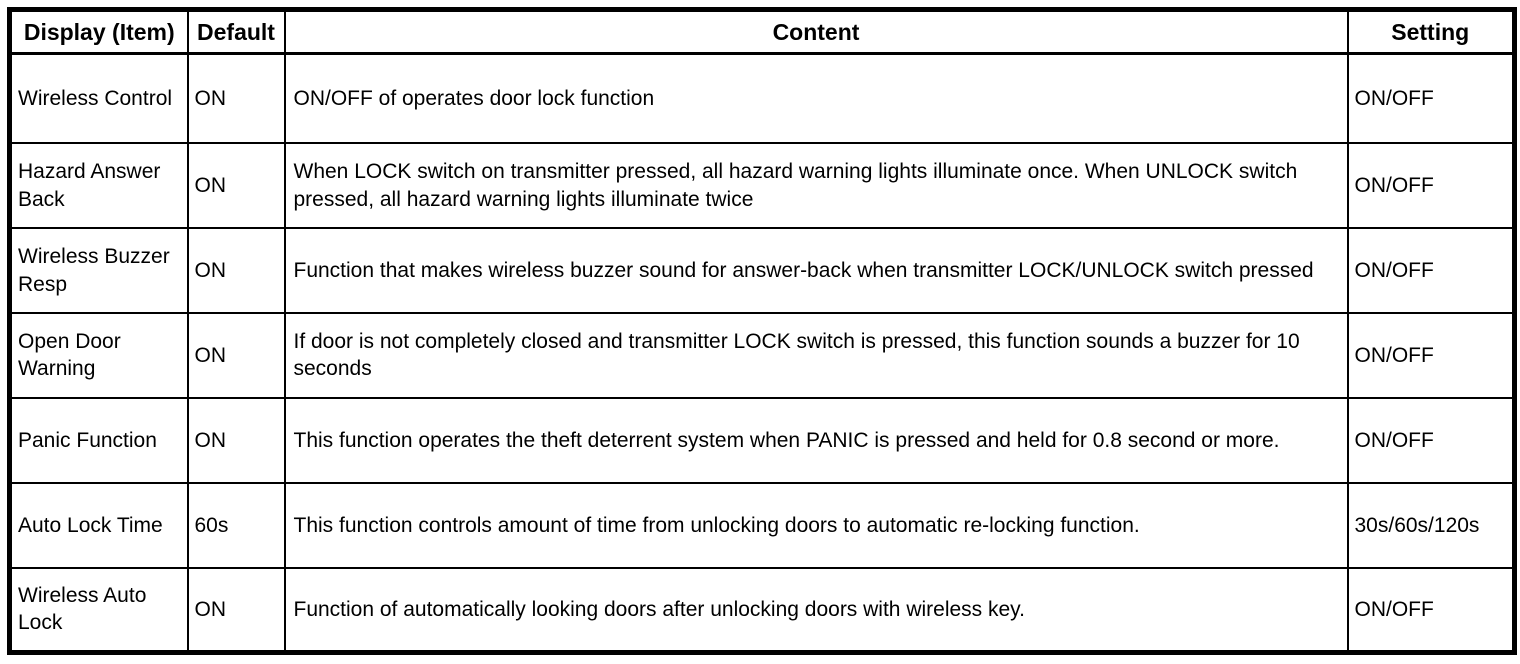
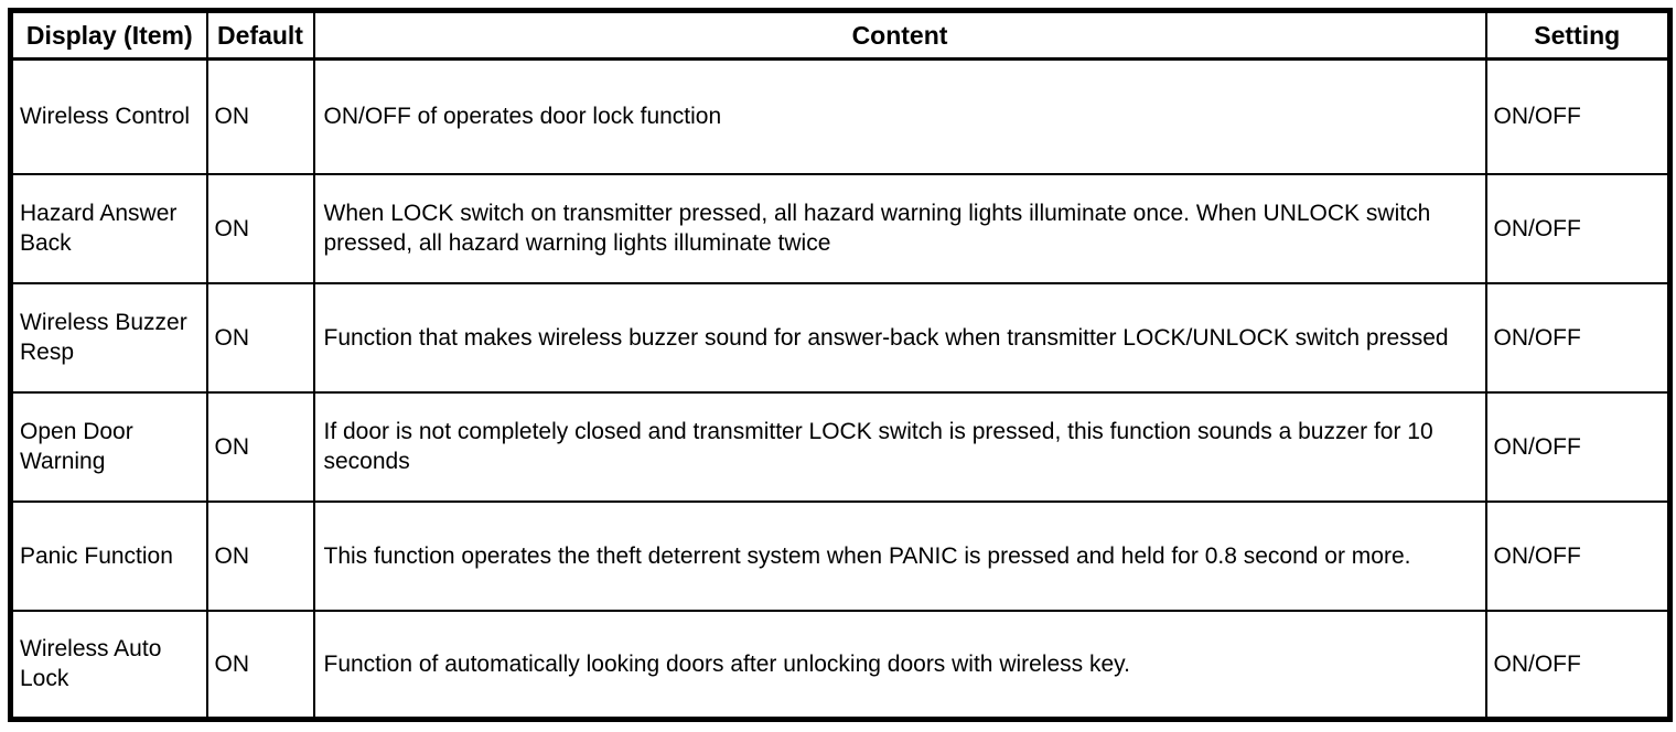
  Display (Item)	Default	Content	Setting
  Wireless Control	ON	ON/OFF of operates door lock function	ON/OFF
  Hazard Answer Back	ON	When LOCK switch on transmitter pressed, all hazard warning lights illuminate once. When UNLOCK switch pressed, all hazard warning lights illuminate twice	ON/OFF
  Wireless Buzzer Resp	ON	Function that makes wireless buzzer sound for answer-back when transmitter LOCK/UNLOCK switch pressed	ON/OFF
  Open Door Warning	ON	If door is not completely closed and transmitter LOCK switch is pressed, this function sounds a buzzer for 10 seconds	ON/OFF
  Panic Function	ON	This function operates the theft deterrent system when PANIC is pressed and held for 0.8 second or more.	ON/OFF
- Auto Lock Time	60s	This function controls amount of time from unlocking doors to automatic re-locking function.	30s/60s/120s
  Wireless Auto Lock	ON	Function of automatically looking doors after unlocking doors with wireless key.	ON/OFF
